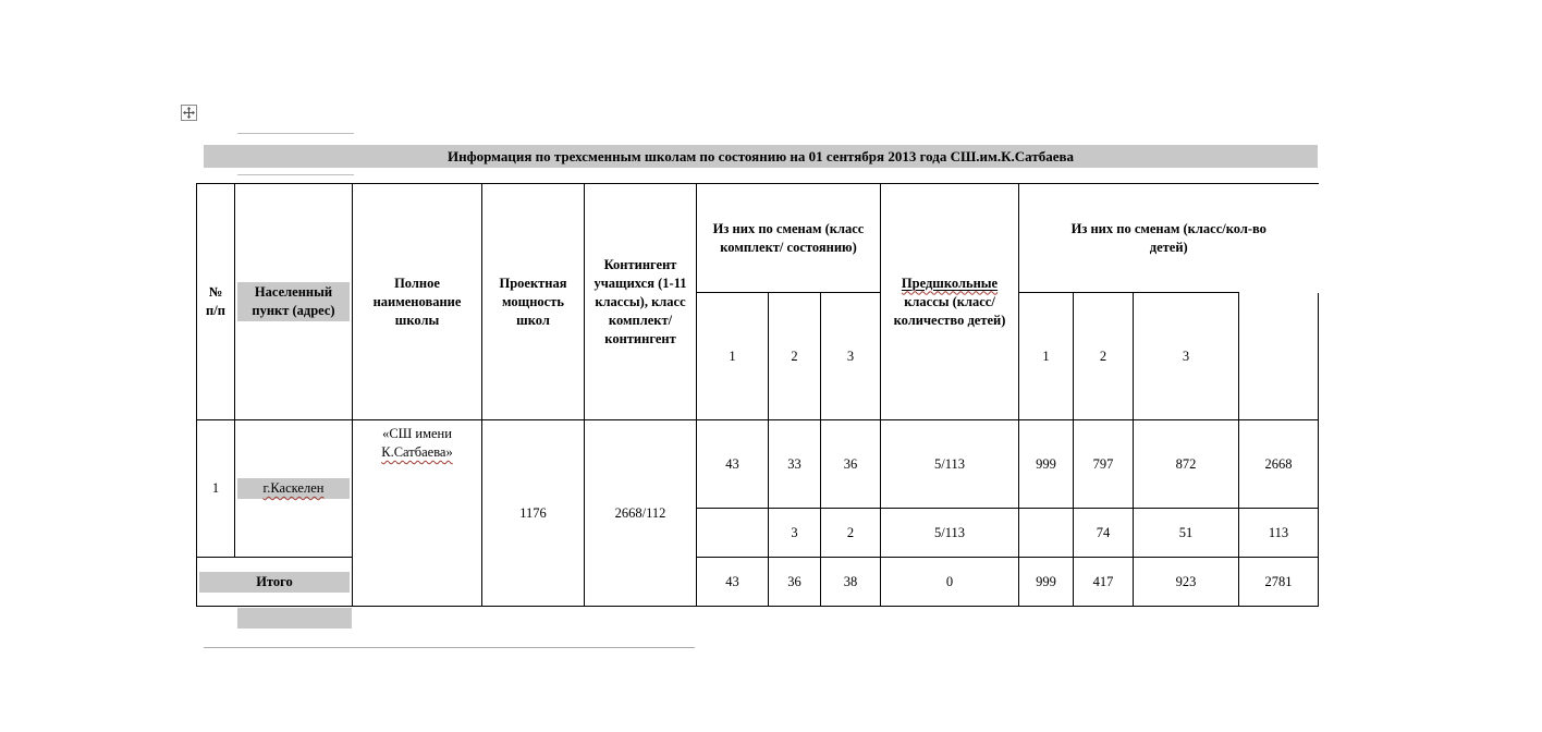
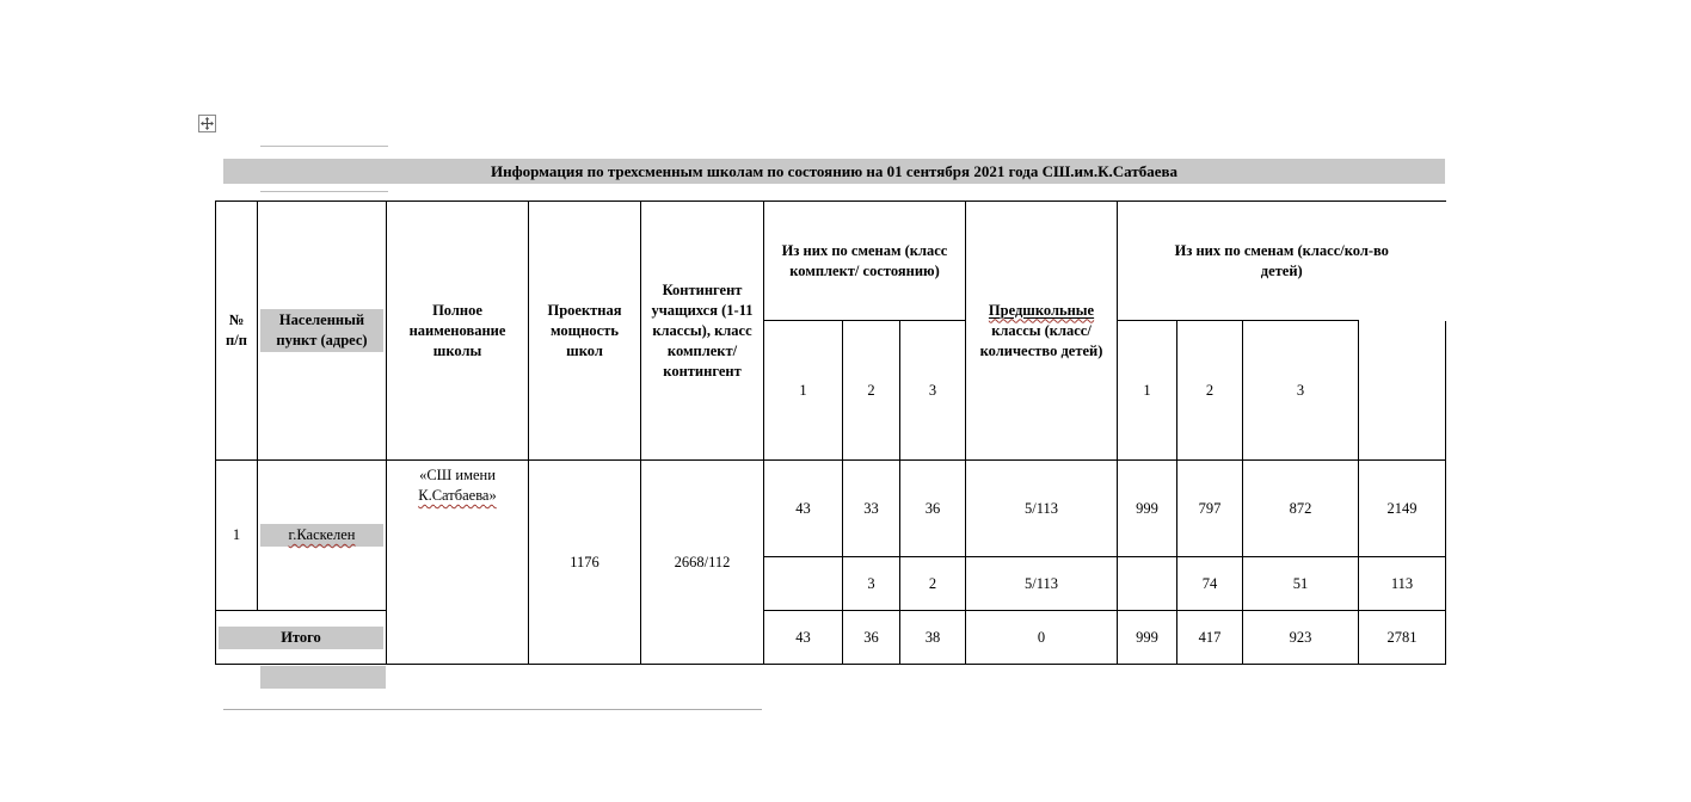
- Информация по трехсменным школам по состоянию на 01 сентября 2013 года СШ.им.К.Сатбаева
+ Информация по трехсменным школам по состоянию на 01 сентября 2021 года СШ.им.К.Сатбаева
  № п/п	Населенный пункт (адрес)	Полное наименование школы	Проектная мощность школ	Контингент учащихся (1-11 классы), класс комплект/контингент	Из них по сменам (класс комплект/ состоянию)	Предшкольные классы (класс/ количество детей)	Из них по сменам (класс/кол-во детей)
  1	2	3	1	2	3
- 1	г.Каскелен	«СШ имени К.Сатбаева»	1176	2668/112	43	33	36	5/113	999	797	872	2668
+ 1	г.Каскелен	«СШ имени К.Сатбаева»	1176	2668/112	43	33	36	5/113	999	797	872	2149
  	3	2	5/113		74	51	113
  Итого	43	36	38	0	999	417	923	2781
